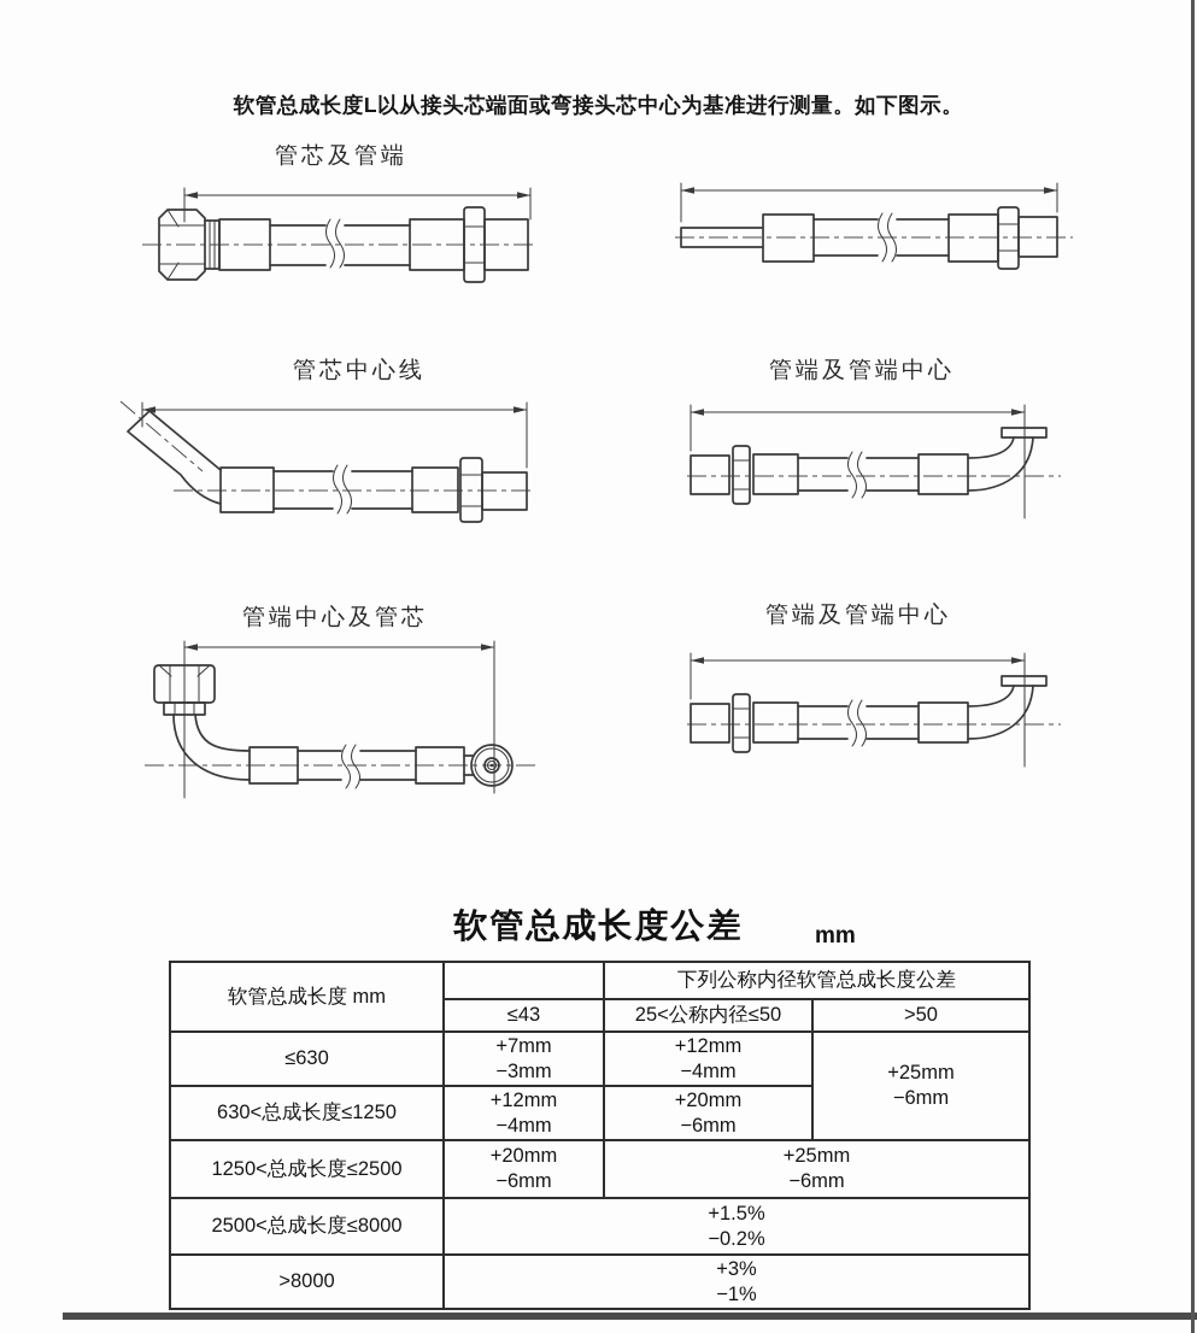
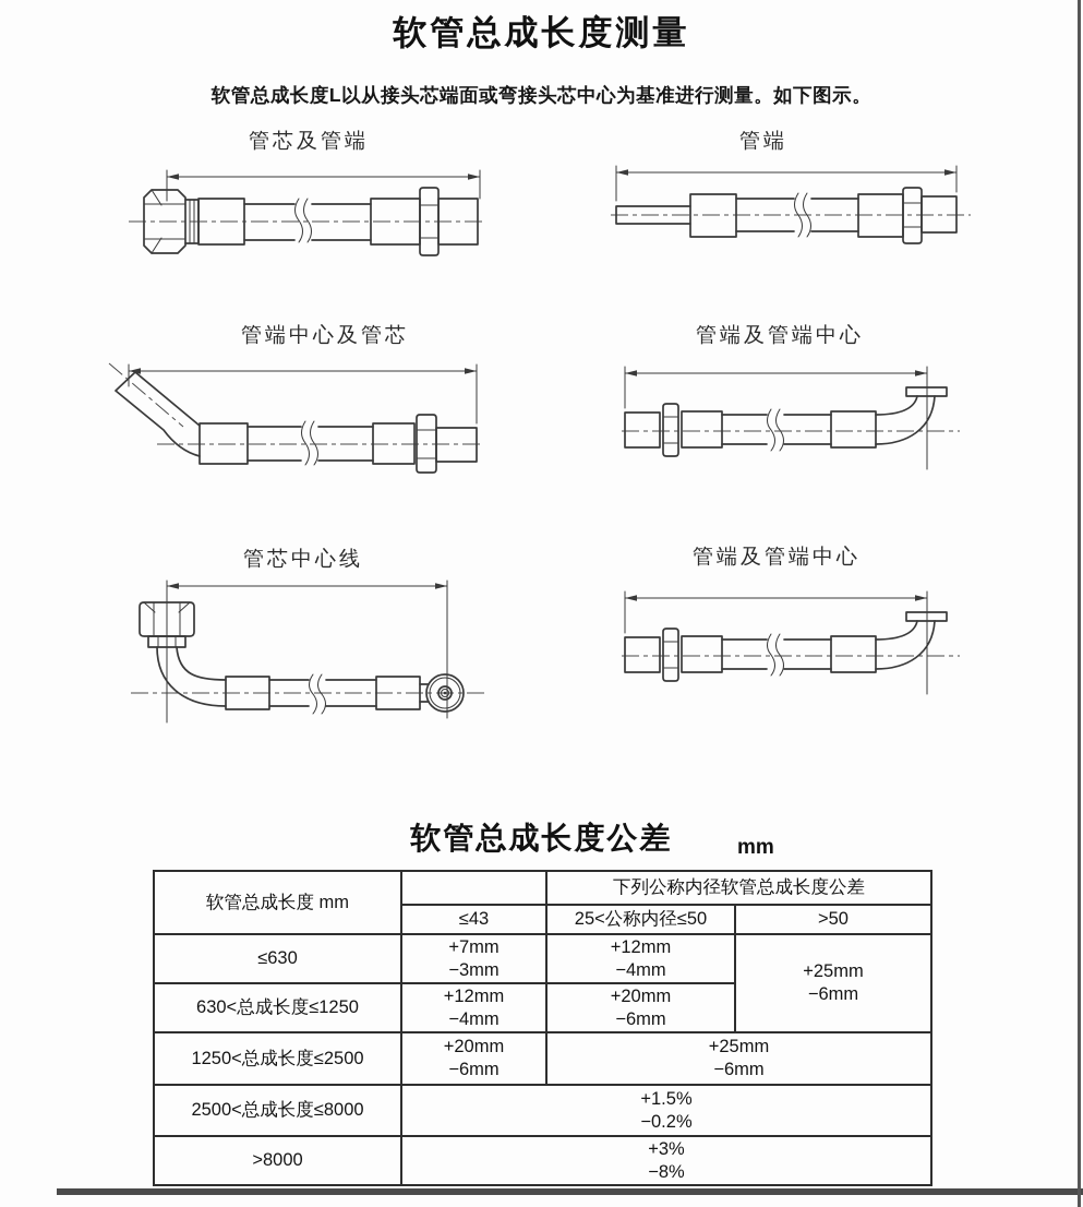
+ 软管总成长度测量
  软管总成长度L以从接头芯端面或弯接头芯中心为基准进行测量。如下图示。
  管芯及管端
+ 管端
- 管芯中心线
+ 管端中心及管芯
  管端及管端中心
- 管端中心及管芯
+ 管芯中心线
  管端及管端中心
  软管总成长度公差
  mm
  软管总成长度 mm		下列公称内径软管总成长度公差
  ≤43	25<公称内径≤50	>50
  ≤630	+7mm −3mm	+12mm −4mm	+25mm −6mm
  630<总成长度≤1250	+12mm −4mm	+20mm −6mm
  1250<总成长度≤2500	+20mm −6mm	+25mm −6mm
  2500<总成长度≤8000	+1.5% −0.2%
- >8000	+3% −1%
+ >8000	+3% −8%
